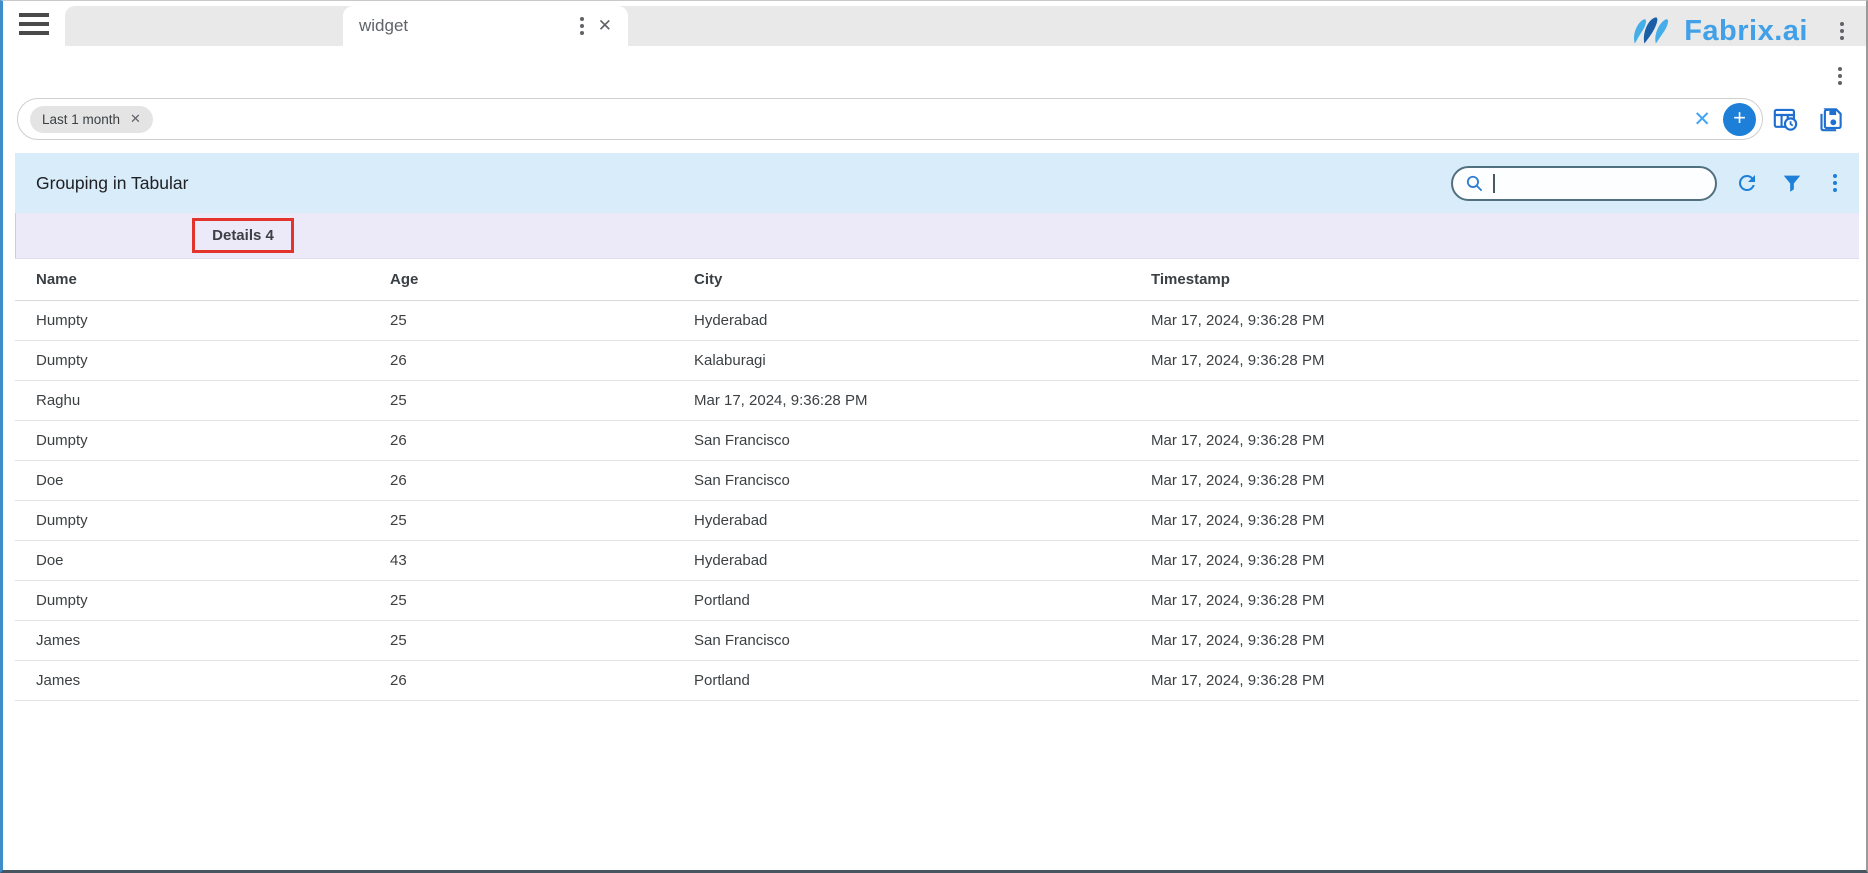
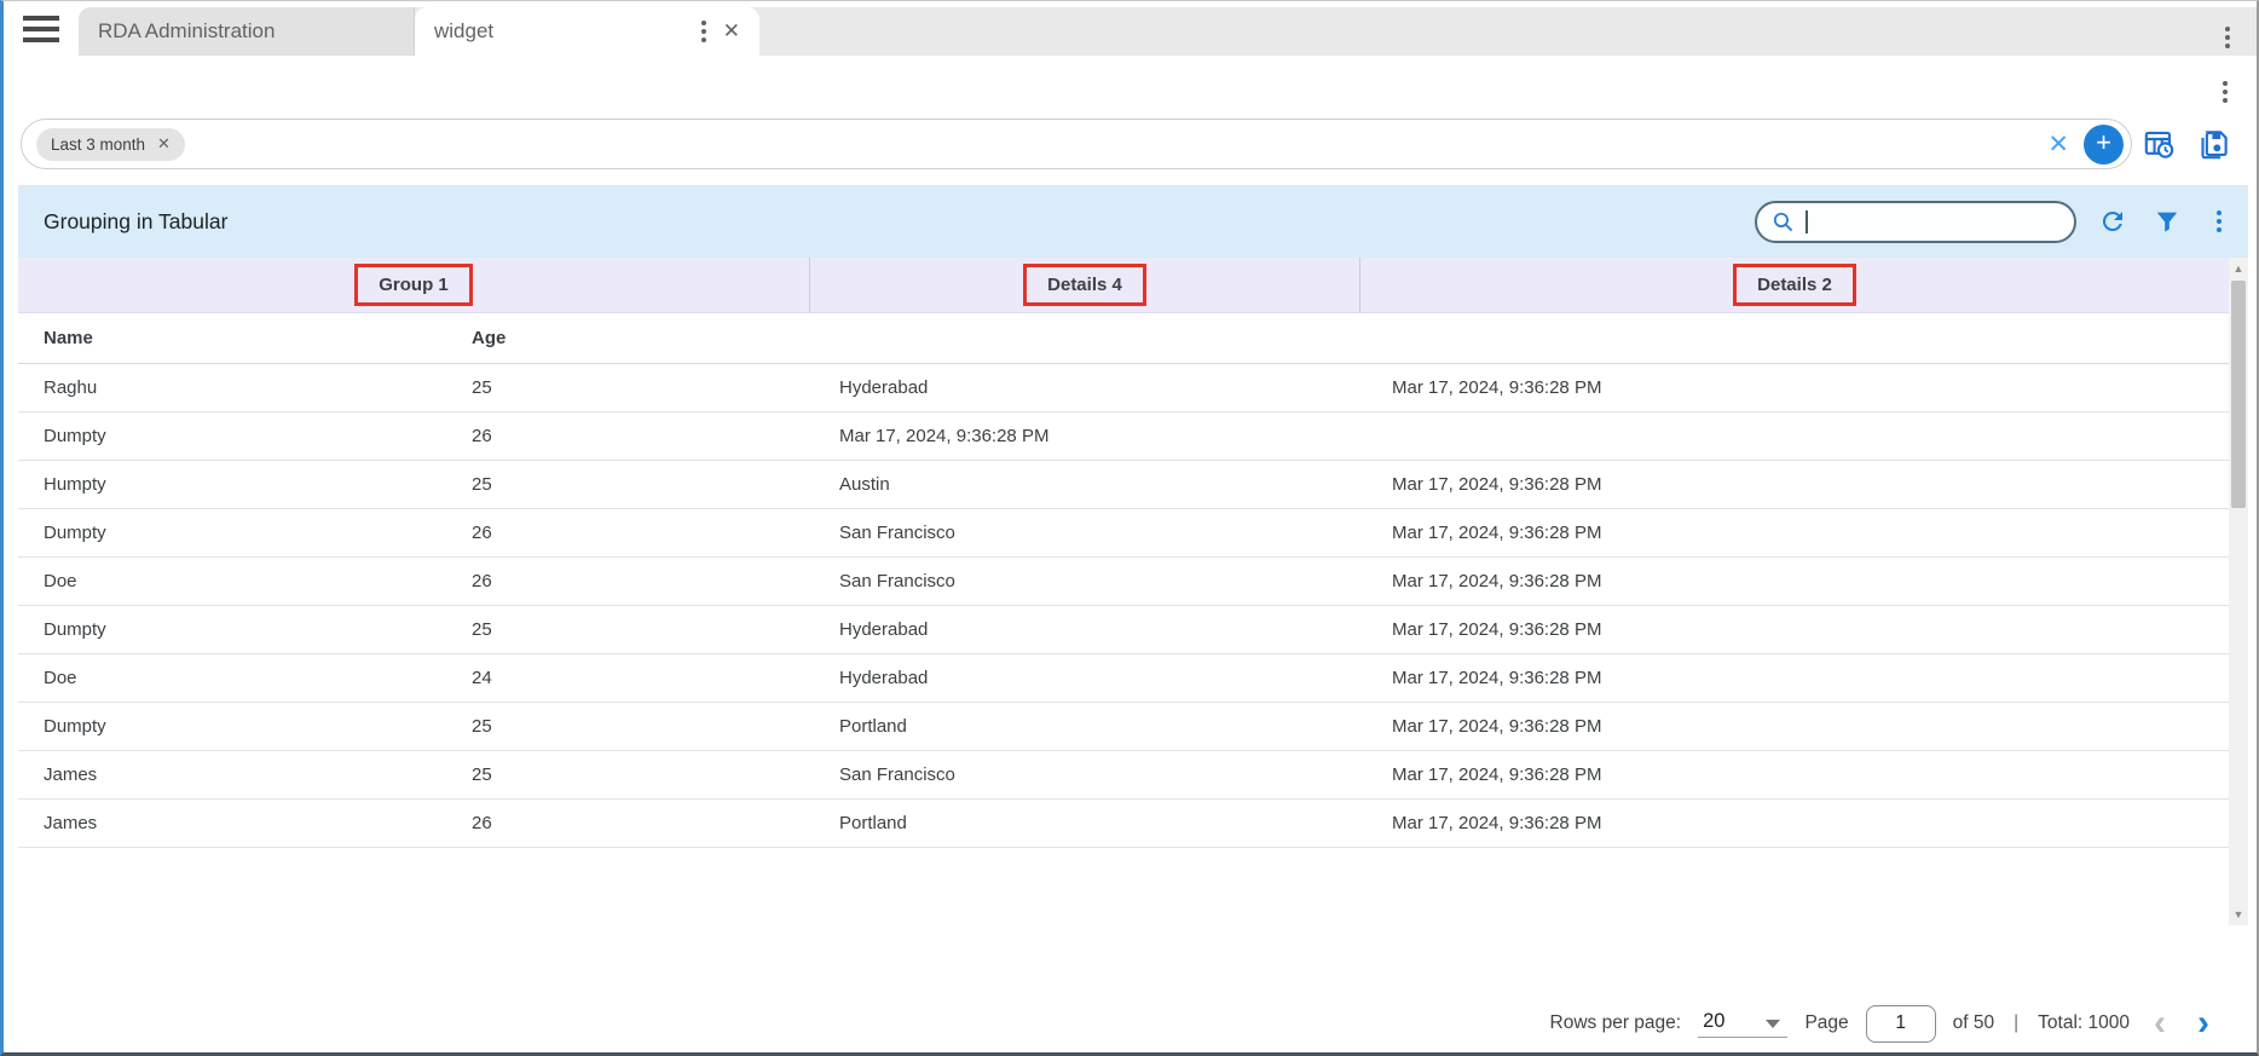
+ RDA Administration
  widget
  ✕
- Fabrix.ai
- Last 1 month
+ Last 3 month
  ✕
  ✕
  +
  Grouping in Tabular
+ Group 1
  Details 4
+ Details 2
  Name
  Age
- City
- Timestamp
- Humpty
+ Raghu
  25
  Hyderabad
  Mar 17, 2024, 9:36:28 PM
  Dumpty
  26
- Kalaburagi
  Mar 17, 2024, 9:36:28 PM
- Raghu
+ Humpty
  25
+ Austin
  Mar 17, 2024, 9:36:28 PM
  Dumpty
  26
  San Francisco
  Mar 17, 2024, 9:36:28 PM
  Doe
  26
  San Francisco
  Mar 17, 2024, 9:36:28 PM
  Dumpty
  25
  Hyderabad
  Mar 17, 2024, 9:36:28 PM
  Doe
- 43
+ 24
  Hyderabad
  Mar 17, 2024, 9:36:28 PM
  Dumpty
  25
  Portland
  Mar 17, 2024, 9:36:28 PM
  James
  25
  San Francisco
  Mar 17, 2024, 9:36:28 PM
  James
  26
  Portland
  Mar 17, 2024, 9:36:28 PM
+ ▲
+ ▼
+ Rows per page:
+ 20
+ Page
+ 1
+ of 50
+ |
+ Total: 1000
+ ‹
+ ›
